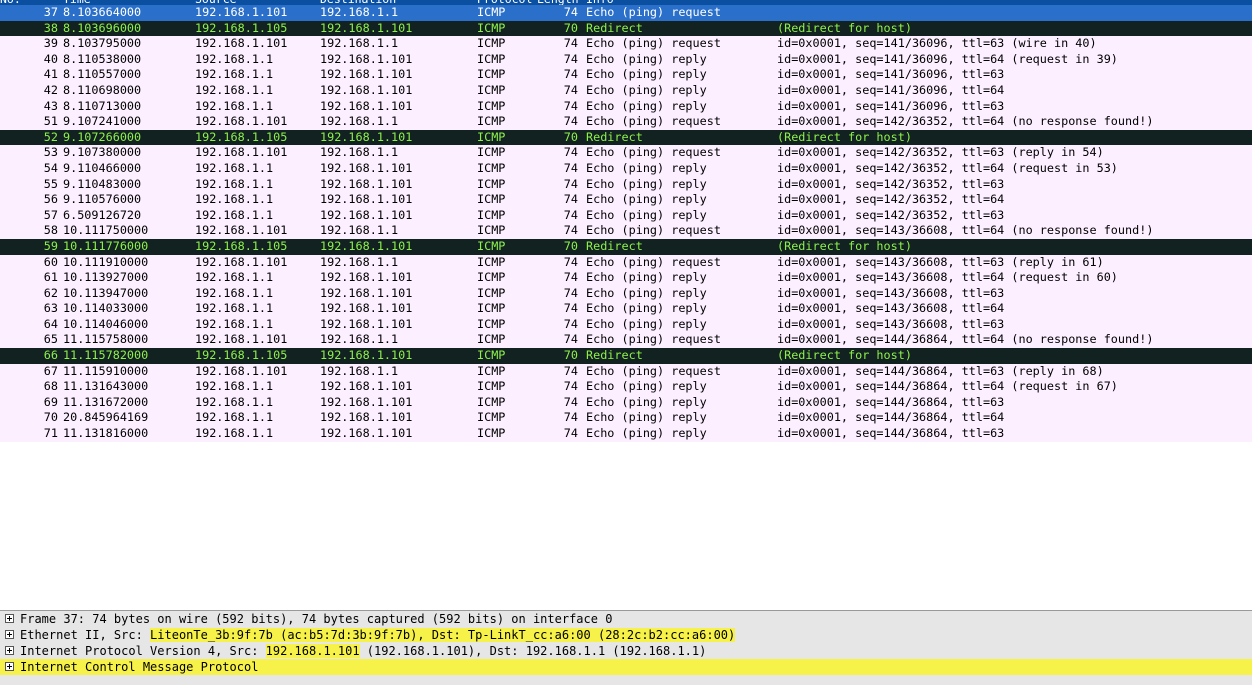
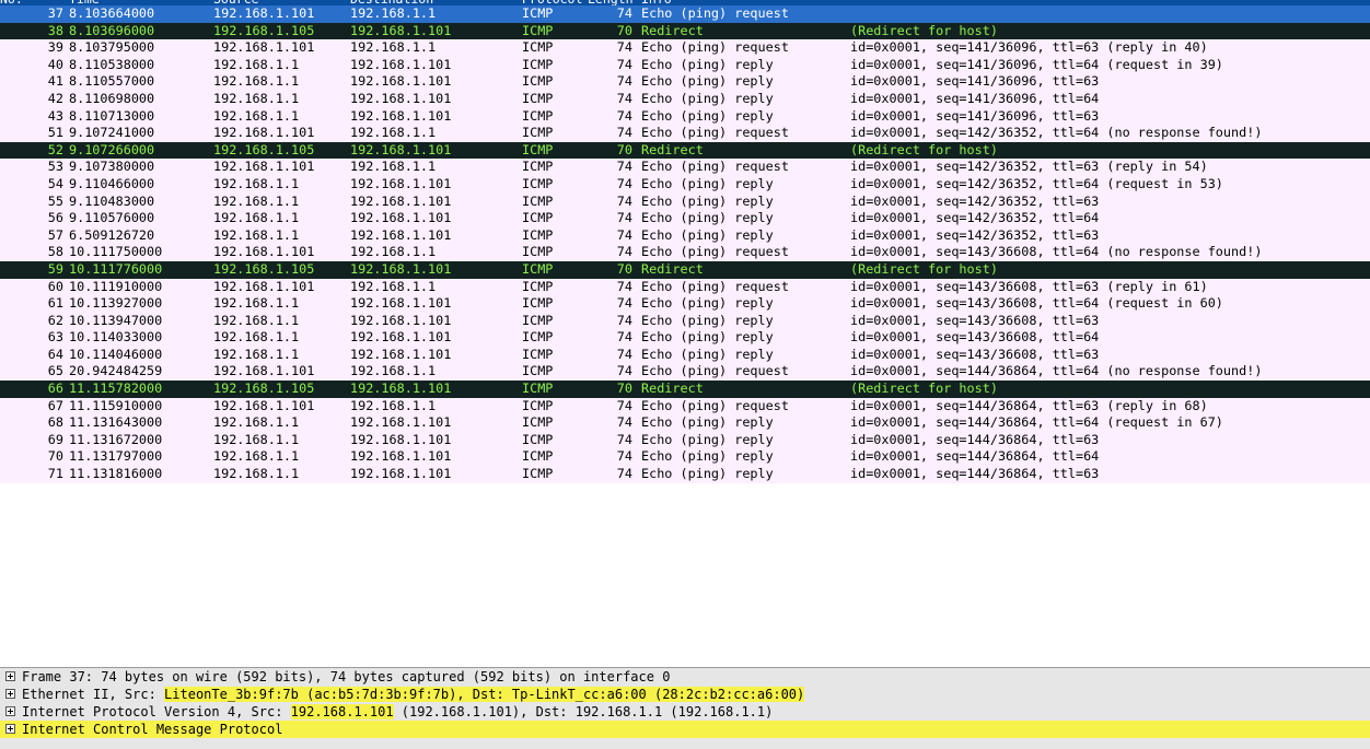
  37
  8.103664000
  192.168.1.101
  192.168.1.1
  ICMP
  74
  Echo (ping) request
  38
  8.103696000
  192.168.1.105
  192.168.1.101
  ICMP
  70
  Redirect
  (Redirect for host)
  39
  8.103795000
  192.168.1.101
  192.168.1.1
  ICMP
  74
  Echo (ping) request
- id=0x0001, seq=141/36096, ttl=63 (wire in 40)
+ id=0x0001, seq=141/36096, ttl=63 (reply in 40)
  40
  8.110538000
  192.168.1.1
  192.168.1.101
  ICMP
  74
  Echo (ping) reply
  id=0x0001, seq=141/36096, ttl=64 (request in 39)
  41
  8.110557000
  192.168.1.1
  192.168.1.101
  ICMP
  74
  Echo (ping) reply
  id=0x0001, seq=141/36096, ttl=63
  42
  8.110698000
  192.168.1.1
  192.168.1.101
  ICMP
  74
  Echo (ping) reply
  id=0x0001, seq=141/36096, ttl=64
  43
  8.110713000
  192.168.1.1
  192.168.1.101
  ICMP
  74
  Echo (ping) reply
  id=0x0001, seq=141/36096, ttl=63
  51
  9.107241000
  192.168.1.101
  192.168.1.1
  ICMP
  74
  Echo (ping) request
  id=0x0001, seq=142/36352, ttl=64 (no response found!)
  52
  9.107266000
  192.168.1.105
  192.168.1.101
  ICMP
  70
  Redirect
  (Redirect for host)
  53
  9.107380000
  192.168.1.101
  192.168.1.1
  ICMP
  74
  Echo (ping) request
  id=0x0001, seq=142/36352, ttl=63 (reply in 54)
  54
  9.110466000
  192.168.1.1
  192.168.1.101
  ICMP
  74
  Echo (ping) reply
  id=0x0001, seq=142/36352, ttl=64 (request in 53)
  55
  9.110483000
  192.168.1.1
  192.168.1.101
  ICMP
  74
  Echo (ping) reply
  id=0x0001, seq=142/36352, ttl=63
  56
  9.110576000
  192.168.1.1
  192.168.1.101
  ICMP
  74
  Echo (ping) reply
  id=0x0001, seq=142/36352, ttl=64
  57
  6.509126720
  192.168.1.1
  192.168.1.101
  ICMP
  74
  Echo (ping) reply
  id=0x0001, seq=142/36352, ttl=63
  58
  10.111750000
  192.168.1.101
  192.168.1.1
  ICMP
  74
  Echo (ping) request
  id=0x0001, seq=143/36608, ttl=64 (no response found!)
  59
  10.111776000
  192.168.1.105
  192.168.1.101
  ICMP
  70
  Redirect
  (Redirect for host)
  60
  10.111910000
  192.168.1.101
  192.168.1.1
  ICMP
  74
  Echo (ping) request
  id=0x0001, seq=143/36608, ttl=63 (reply in 61)
  61
  10.113927000
  192.168.1.1
  192.168.1.101
  ICMP
  74
  Echo (ping) reply
  id=0x0001, seq=143/36608, ttl=64 (request in 60)
  62
  10.113947000
  192.168.1.1
  192.168.1.101
  ICMP
  74
  Echo (ping) reply
  id=0x0001, seq=143/36608, ttl=63
  63
  10.114033000
  192.168.1.1
  192.168.1.101
  ICMP
  74
  Echo (ping) reply
  id=0x0001, seq=143/36608, ttl=64
  64
  10.114046000
  192.168.1.1
  192.168.1.101
  ICMP
  74
  Echo (ping) reply
  id=0x0001, seq=143/36608, ttl=63
  65
- 11.115758000
+ 20.942484259
  192.168.1.101
  192.168.1.1
  ICMP
  74
  Echo (ping) request
  id=0x0001, seq=144/36864, ttl=64 (no response found!)
  66
  11.115782000
  192.168.1.105
  192.168.1.101
  ICMP
  70
  Redirect
  (Redirect for host)
  67
  11.115910000
  192.168.1.101
  192.168.1.1
  ICMP
  74
  Echo (ping) request
  id=0x0001, seq=144/36864, ttl=63 (reply in 68)
  68
  11.131643000
  192.168.1.1
  192.168.1.101
  ICMP
  74
  Echo (ping) reply
  id=0x0001, seq=144/36864, ttl=64 (request in 67)
  69
  11.131672000
  192.168.1.1
  192.168.1.101
  ICMP
  74
  Echo (ping) reply
  id=0x0001, seq=144/36864, ttl=63
  70
- 20.845964169
+ 11.131797000
  192.168.1.1
  192.168.1.101
  ICMP
  74
  Echo (ping) reply
  id=0x0001, seq=144/36864, ttl=64
  71
  11.131816000
  192.168.1.1
  192.168.1.101
  ICMP
  74
  Echo (ping) reply
  id=0x0001, seq=144/36864, ttl=63
  Frame 37: 74 bytes on wire (592 bits), 74 bytes captured (592 bits) on interface 0
  Ethernet II, Src: LiteonTe_3b:9f:7b (ac:b5:7d:3b:9f:7b), Dst: Tp-LinkT_cc:a6:00 (28:2c:b2:cc:a6:00)
  Internet Protocol Version 4, Src: 192.168.1.101 (192.168.1.101), Dst: 192.168.1.1 (192.168.1.1)
  Internet Control Message Protocol
